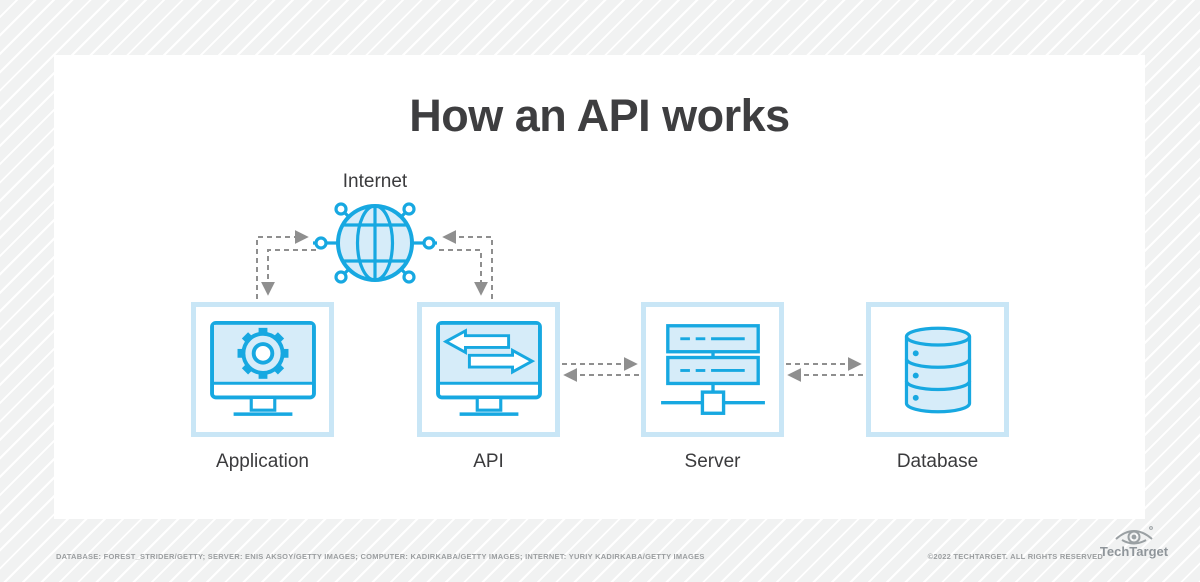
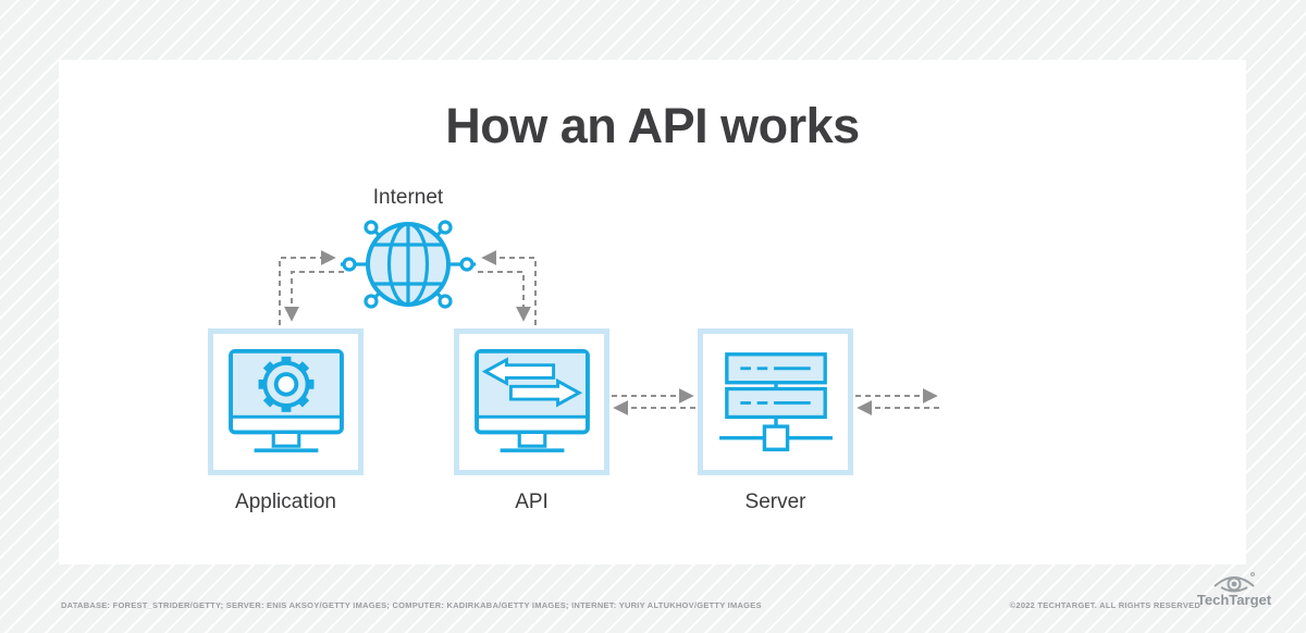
  How an API works
  Internet
  Application
  API
  Server
- Database
- DATABASE: FOREST_STRIDER/GETTY; SERVER: ENIS AKSOY/GETTY IMAGES; COMPUTER: KADIRKABA/GETTY IMAGES; INTERNET: YURIY KADIRKABA/GETTY IMAGES
+ DATABASE: FOREST_STRIDER/GETTY; SERVER: ENIS AKSOY/GETTY IMAGES; COMPUTER: KADIRKABA/GETTY IMAGES; INTERNET: YURIY ALTUKHOV/GETTY IMAGES
  ©2022 TECHTARGET. ALL RIGHTS RESERVED
  TechTarget
